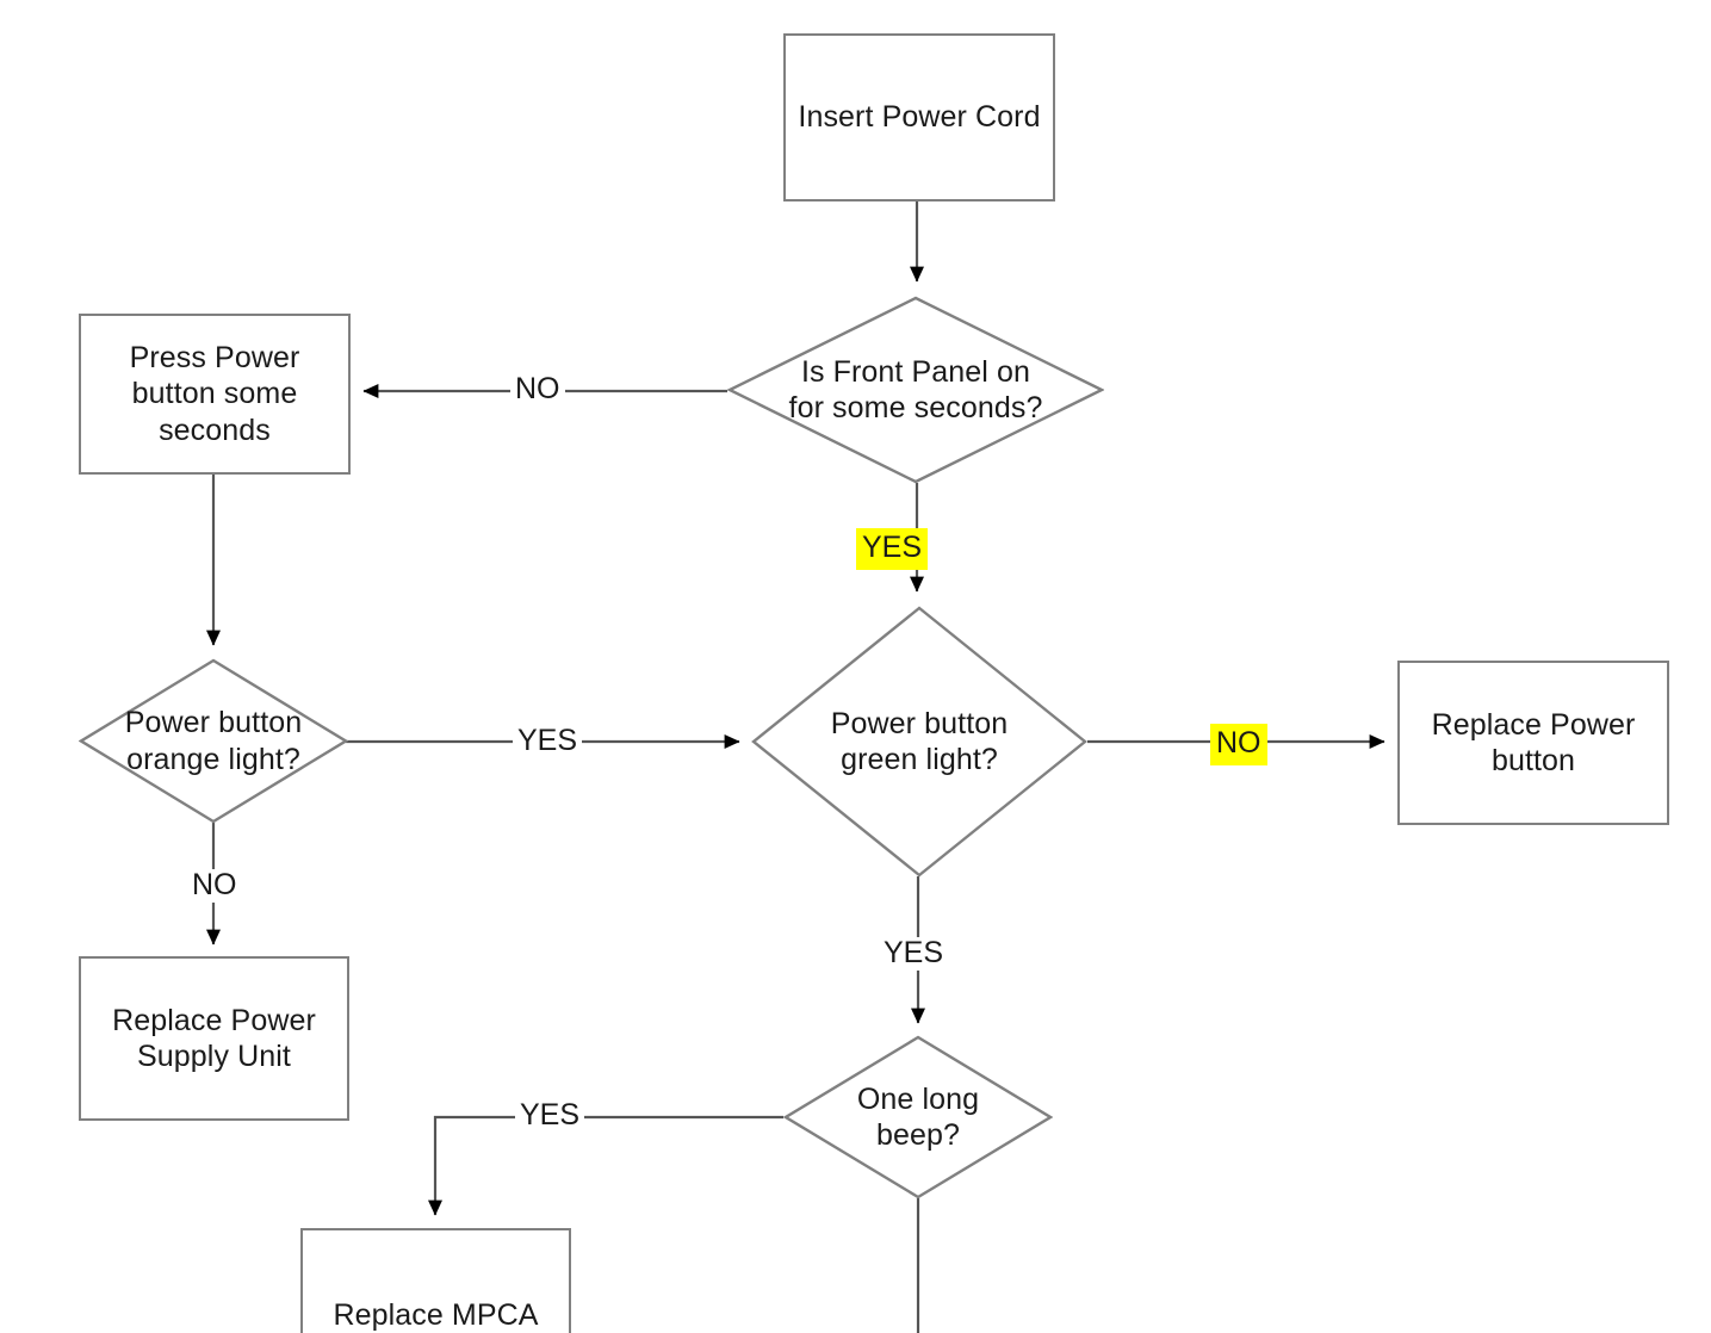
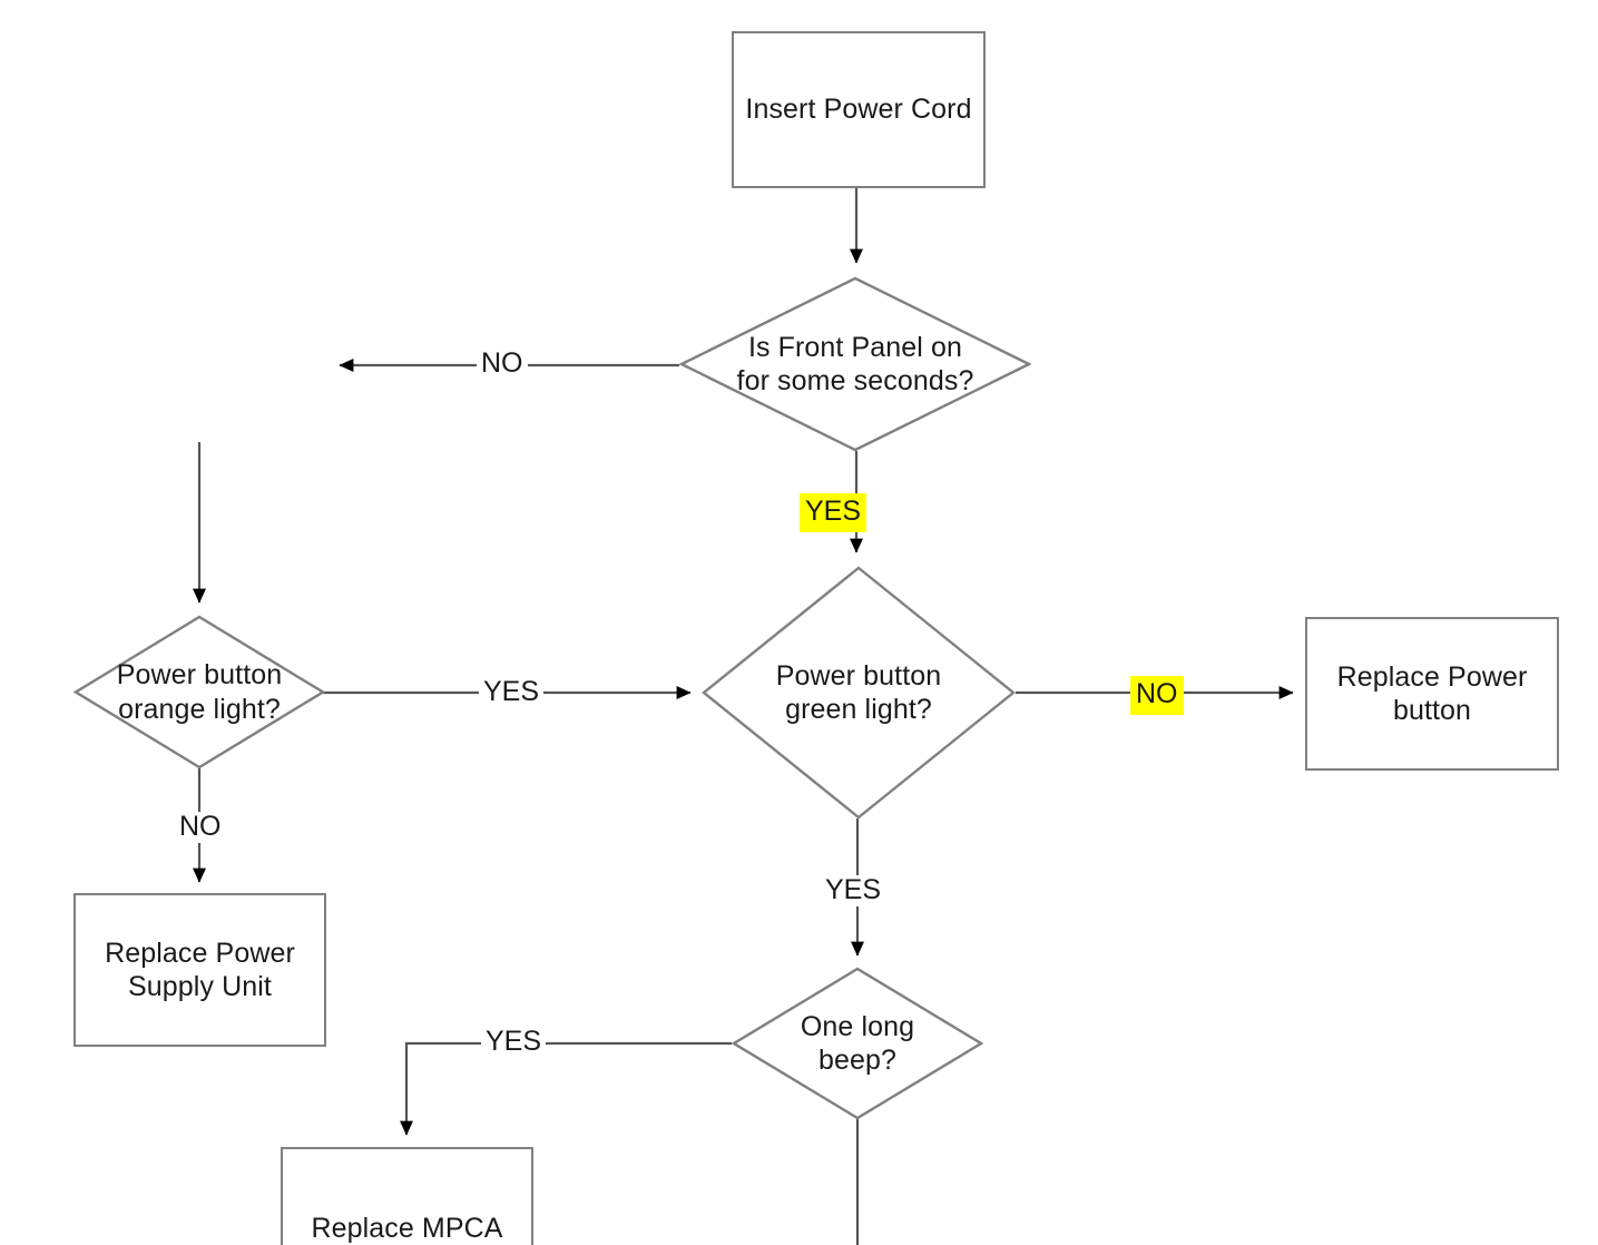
  Insert Power Cord
  Is Front Panel on
  for some seconds?
- Press Power
- button some
- seconds
  Power button
  orange light?
  Replace Power
  Supply Unit
  Power button
  green light?
  Replace Power
  button
  One long
  beep?
  Replace MPCA
  NO
  YES
  YES
  NO
  NO
  YES
  YES
